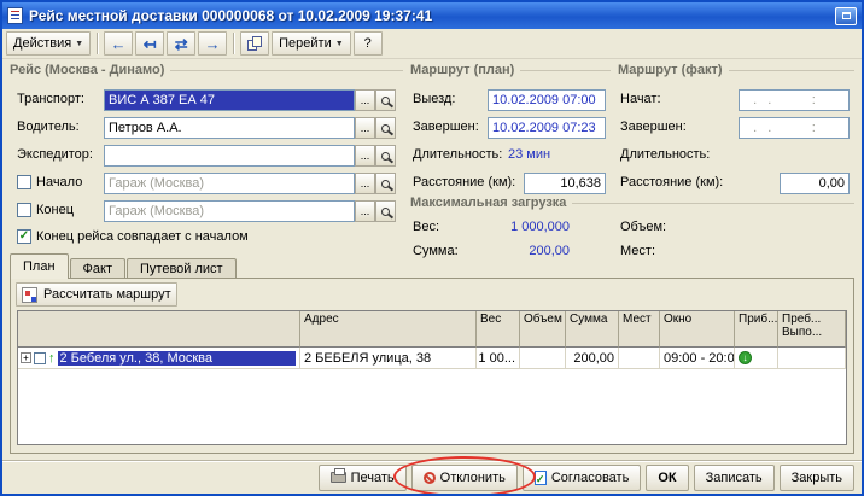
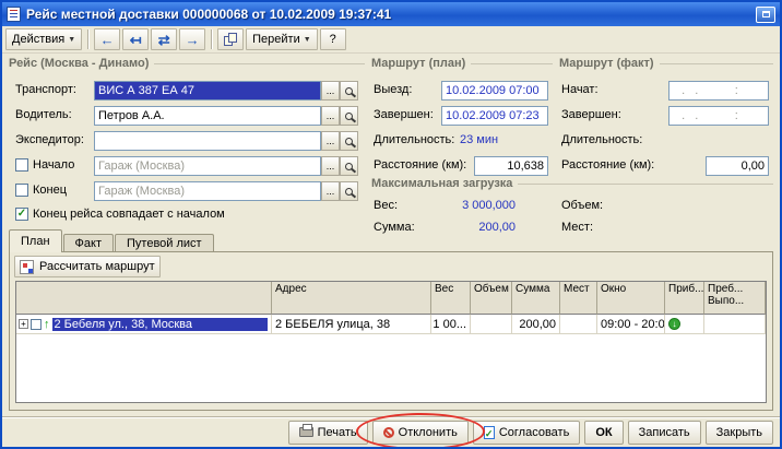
  Рейс местной доставки 000000068 от 10.02.2009 19:37:41
  Действия
  ←
  ↤
  ⇄
  →
  Перейти
  ?
  Рейс (Москва - Динамо)
  Транспорт:
  ВИС А 387 ЕА 47
  ...
  Водитель:
  Петров А.А.
  ...
  Экспедитор:
  ...
  Начало
  Гараж (Москва)
  ...
  Конец
  Гараж (Москва)
  ...
  Конец рейса совпадает с началом
  Маршрут (план)
  Выезд:
  10.02.2009 07:00
  Завершен:
  10.02.2009 07:23
  Длительность:
  23 мин
  Расстояние (км):
  10,638
  Маршрут (факт)
  Начат:
  . . :
  Завершен:
  . . :
  Длительность:
  Расстояние (км):
  0,00
  Максимальная загрузка
  Вес:
- 1 000,000
+ 3 000,000
  Объем:
  Сумма:
  200,00
  Мест:
  План
  Факт
  Путевой лист
  Рассчитать маршрут
  Адрес
  Вес
  Объем
  Сумма
  Мест
  Окно
  Приб...
  Преб...
  Выпо...
  ↑
  2 Бебеля ул., 38, Москва
  2 БЕБЕЛЯ улица, 38
  1 00...
  200,00
  09:00 - 20:0
  ↓
  Печать
  Отклонить
  Согласовать
  ОК
  Записать
  Закрыть
